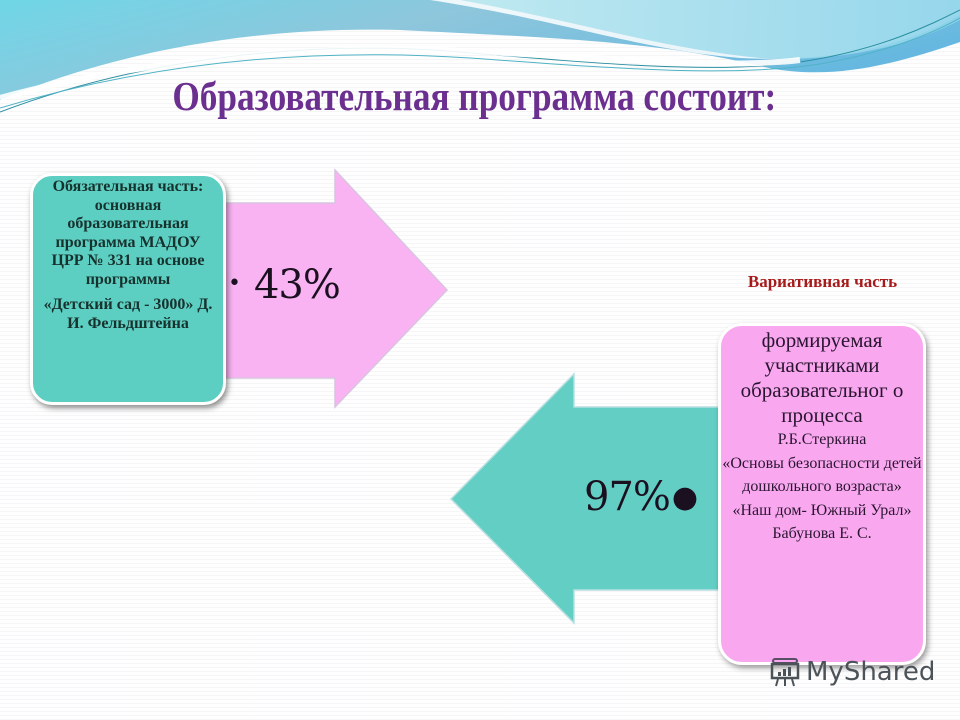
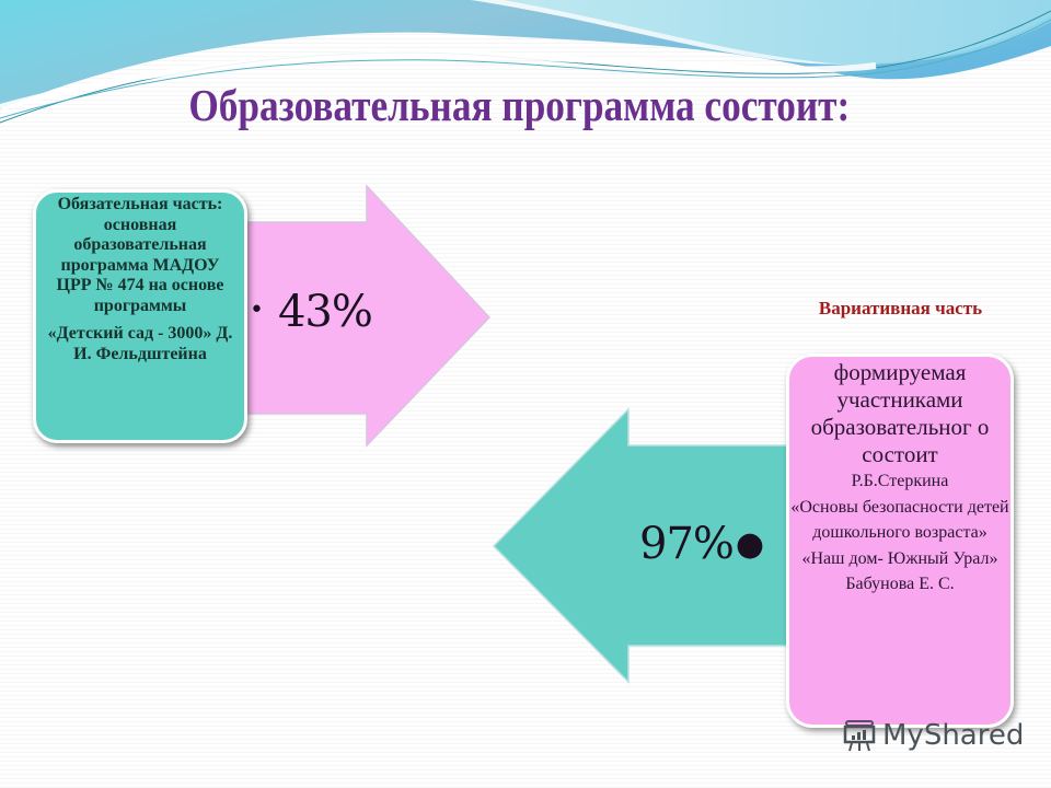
  Образовательная программа состоит:
  • 43%
- Обязательная часть: основная образовательная программа МАДОУ ЦРР № 331 на основе программы
+ Обязательная часть: основная образовательная программа МАДОУ ЦРР № 474 на основе программы
  «Детский сад - 3000» Д. И. Фельдштейна
  97%●
  Вариативная часть
- формируемая участниками образовательног о процесса
+ формируемая участниками образовательног о состоит
  Р.Б.Стеркина
  «Основы безопасности детей дошкольного возраста»
  «Наш дом- Южный Урал»
  Бабунова Е. С.
  MyShared
